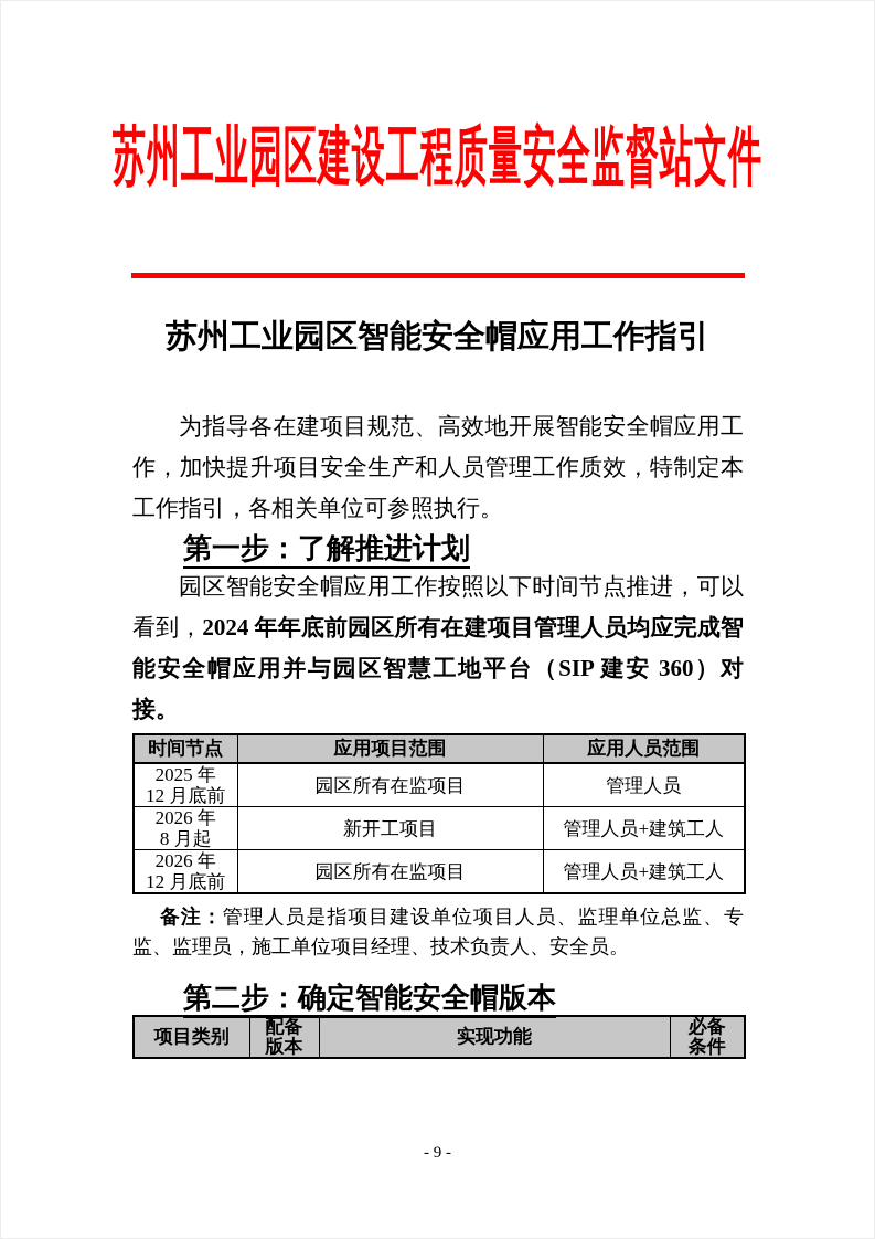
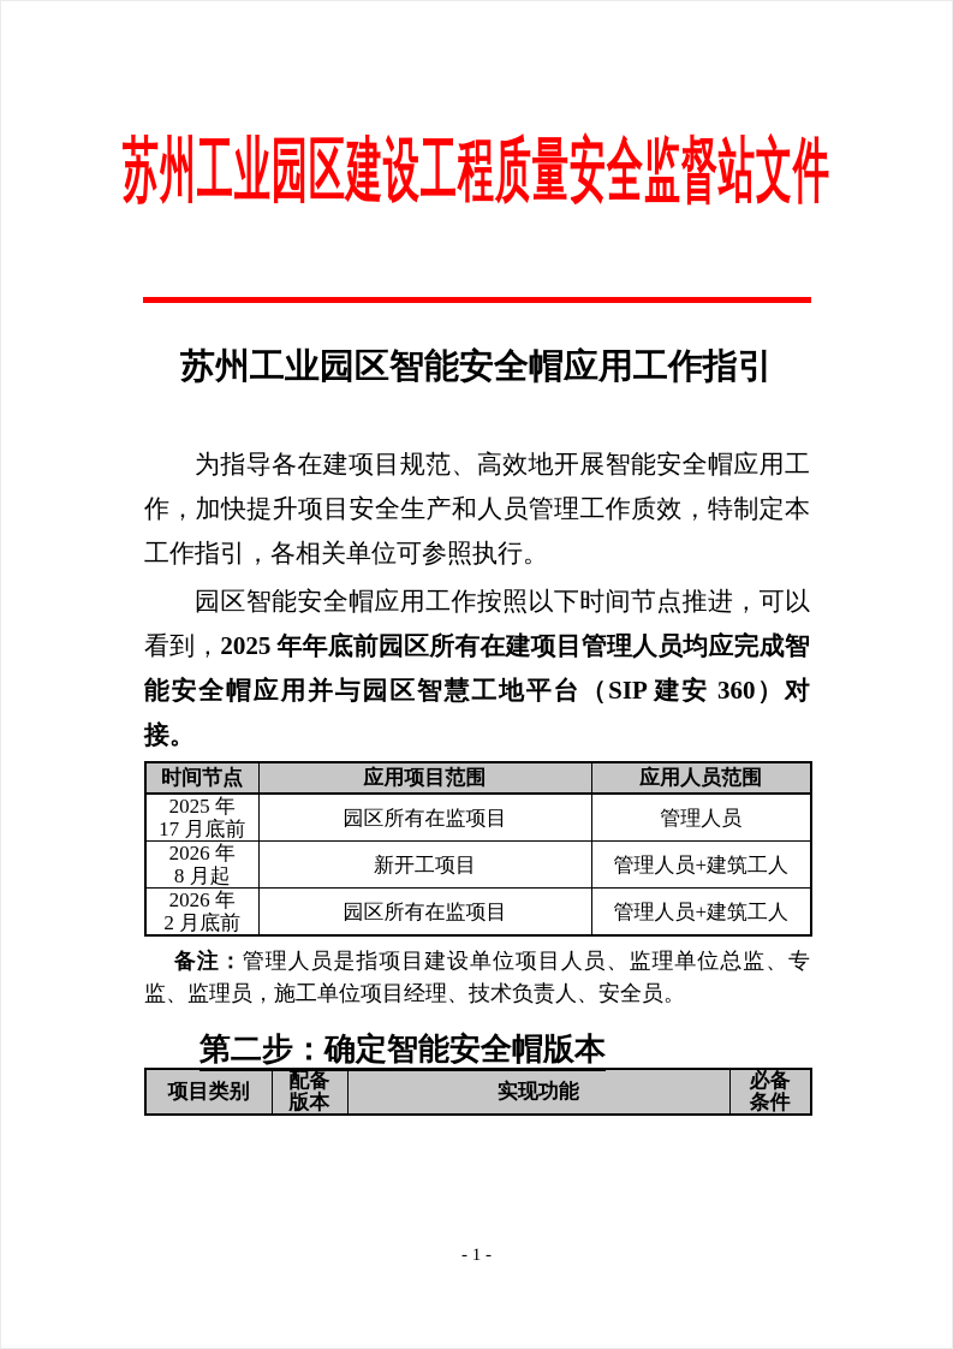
  苏州工业园区建设工程质量安全监督站文件
  苏州工业园区智能安全帽应用工作指引
  为指导各在建项目规范、高效地开展智能安全帽应用工作，加快提升项目安全生产和人员管理工作质效，特制定本工作指引，各相关单位可参照执行。
- 第一步：了解推进计划
- 园区智能安全帽应用工作按照以下时间节点推进，可以看到，2024 年年底前园区所有在建项目管理人员均应完成智能安全帽应用并与园区智慧工地平台（SIP 建安 360）对接。
+ 园区智能安全帽应用工作按照以下时间节点推进，可以看到，2025 年年底前园区所有在建项目管理人员均应完成智能安全帽应用并与园区智慧工地平台（SIP 建安 360）对接。
  时间节点	应用项目范围	应用人员范围
- 2025 年 12 月底前	园区所有在监项目	管理人员
+ 2025 年 17 月底前	园区所有在监项目	管理人员
  2026 年 8 月起	新开工项目	管理人员+建筑工人
- 2026 年 12 月底前	园区所有在监项目	管理人员+建筑工人
+ 2026 年 2 月底前	园区所有在监项目	管理人员+建筑工人
  备注：管理人员是指项目建设单位项目人员、监理单位总监、专监、监理员，施工单位项目经理、技术负责人、安全员。
  第二步：确定智能安全帽版本
  项目类别	配备 版本	实现功能	必备 条件
- - 9 -
+ - 1 -
